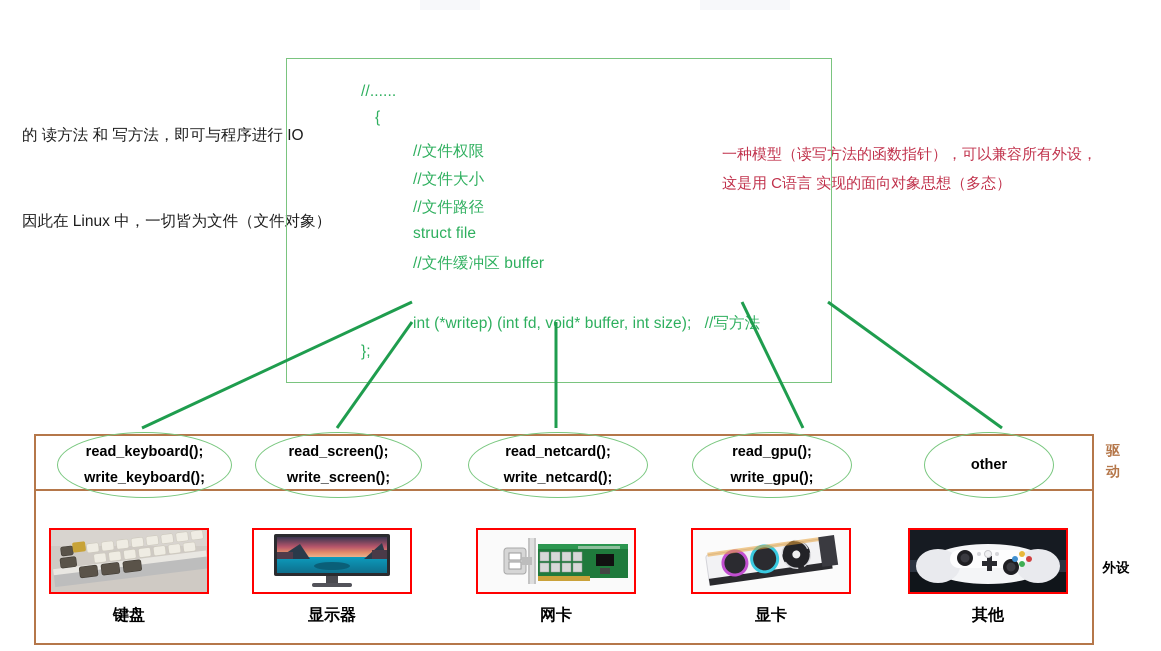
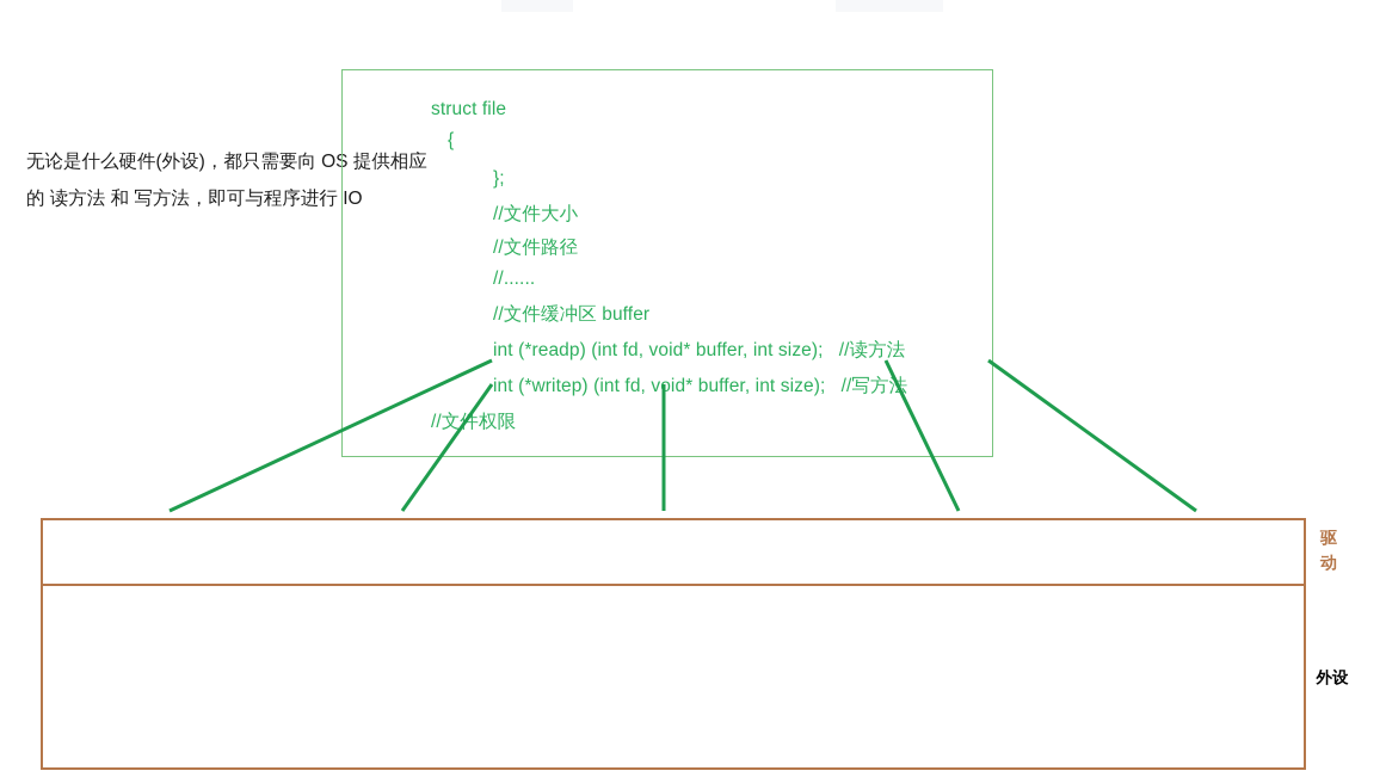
+ 无论是什么硬件(外设)，都只需要向 OS 提供相应
  的 读方法 和 写方法，即可与程序进行 IO
- 因此在 Linux 中，一切皆为文件（文件对象）
- 一种模型（读写方法的函数指针），可以兼容所有外设，
- 这是用 C语言 实现的面向对象思想（多态）
- //......
+ struct file
  {
- //文件权限
+ };
  //文件大小
  //文件路径
- struct file
+ //......
  //文件缓冲区 buffer
+ int (*readp) (int fd, void* buffer, int size); //读方法
  int (*writep) (int fd, void* buffer, int size); //写方
- };
+ //文件权限
- read_keyboard();
- write_keyboard();
- read_screen();
- write_screen();
- read_netcard();
- write_netcard();
- read_gpu();
- write_gpu();
- other
- 键盘
- 显示器
- 网卡
- 显卡
- 其他
  驱
  动
  外设
